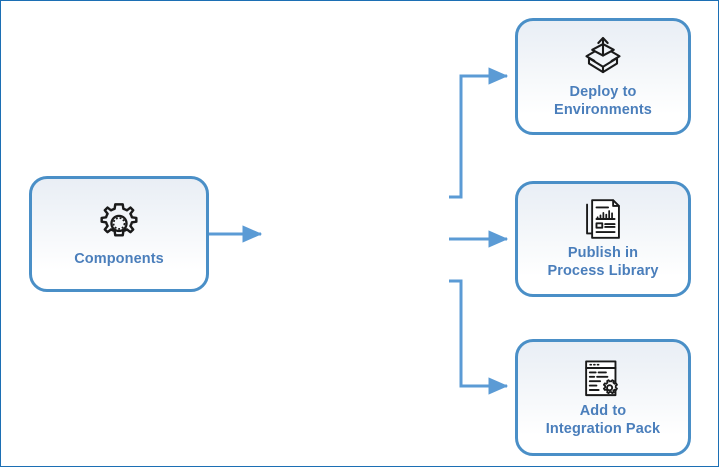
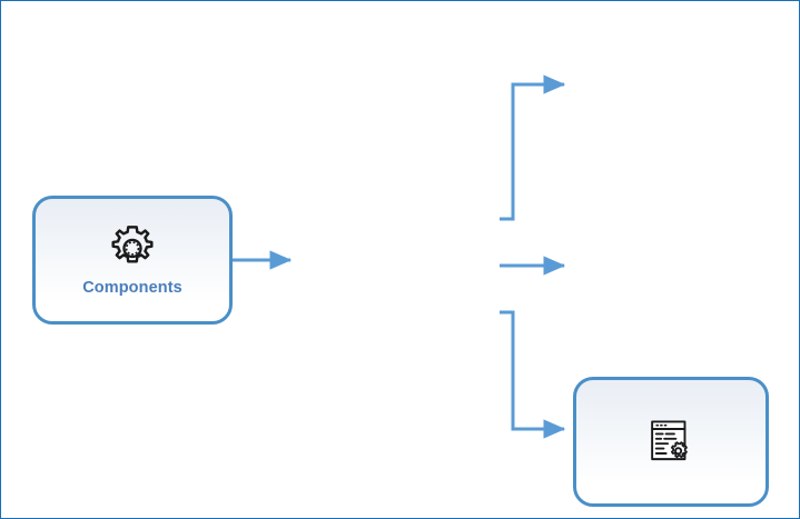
  Components
- Deploy to
- Environments
- Publish in
- Process Library
- Add to
- Integration Pack
